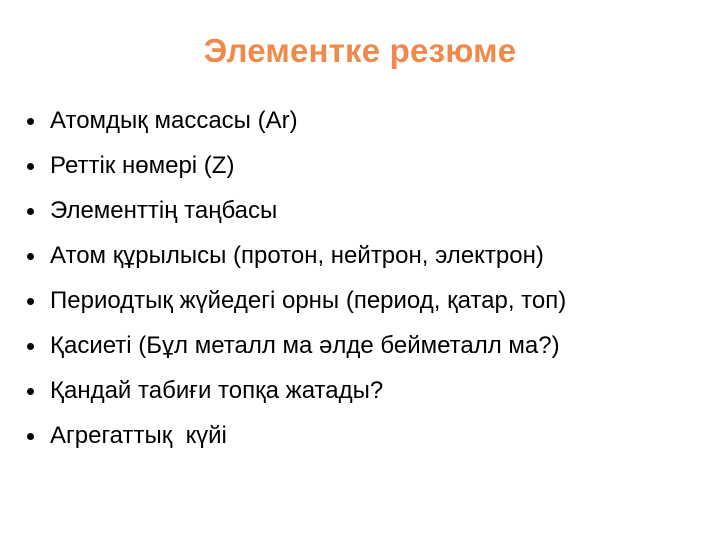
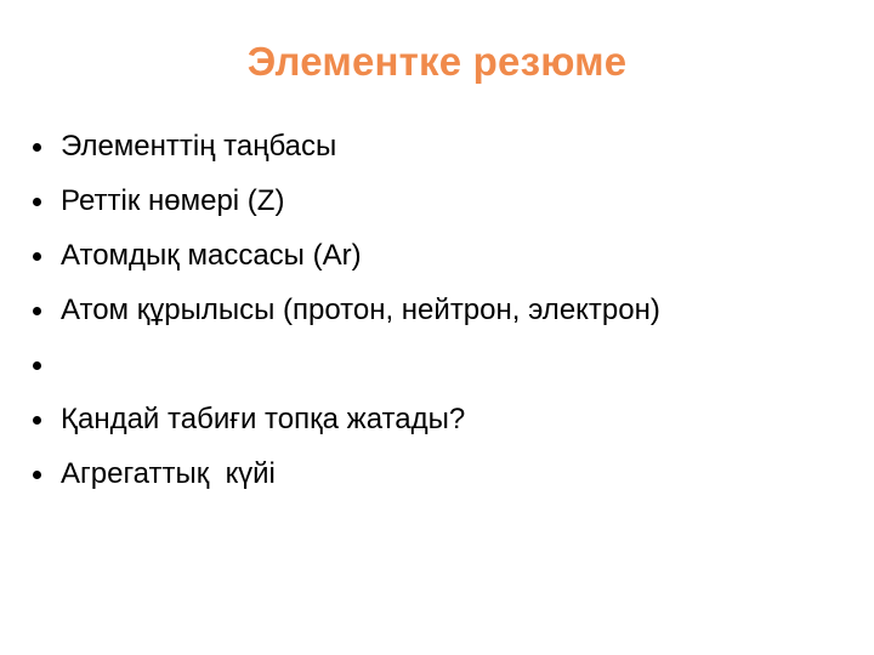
  Элементке резюме
- Атомдық массасы (Ar)
+ Элементтің таңбасы
  Реттік нөмері (Z)
- Элементтің таңбасы
+ Атомдық массасы (Ar)
  Атом құрылысы (протон, нейтрон, электрон)
- Периодтық жүйедегі орны (период, қатар, топ)
- Қасиеті (Бұл металл ма әлде бейметалл ма?)
  Қандай табиғи топқа жатады?
  Агрегаттық күйі
